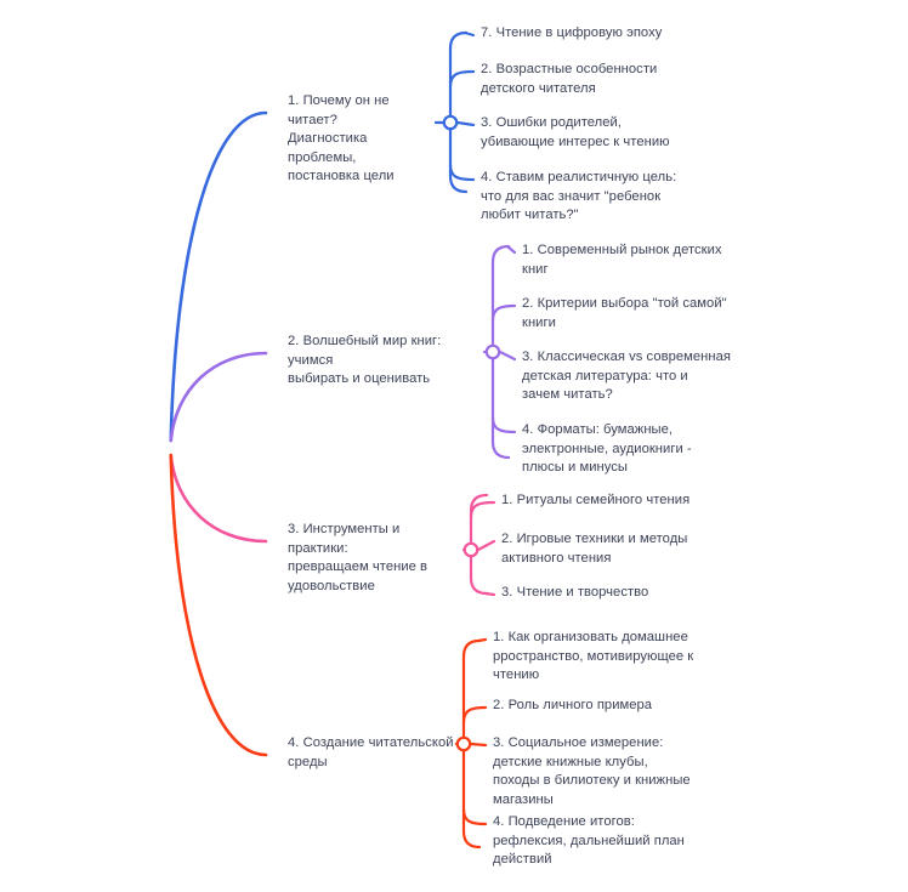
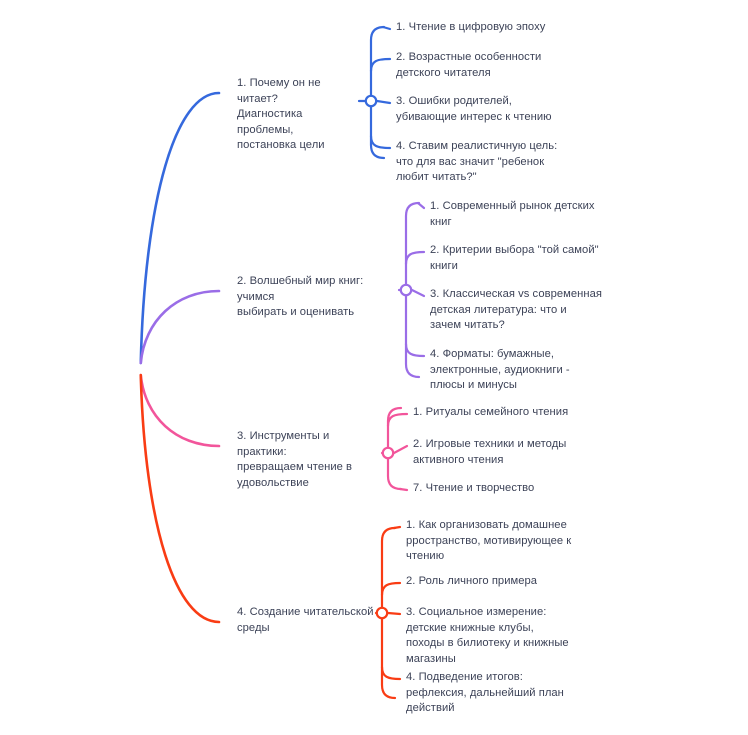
  1. Почему он не читает?
  Диагностика проблемы,
  постановка цели
- 7. Чтение в цифровую эпоху
+ 1. Чтение в цифровую эпоху
  2. Возрастные особенности
  детского читателя
  3. Ошибки родителей,
  убивающие интерес к чтению
  4. Ставим реалистичную цель:
  что для вас значит "ребенок
  любит читать?"
  2. Волшебный мир книг: учимся
  выбирать и оценивать
  1. Современный рынок детских
  книг
  2. Критерии выбора "той самой"
  книги
  3. Классическая vs современная
  детская литература: что и
  зачем читать?
  4. Форматы: бумажные,
  электронные, аудиокниги -
  плюсы и минусы
  3. Инструменты и практики:
  превращаем чтение в
  удовольствие
  1. Ритуалы семейного чтения
  2. Игровые техники и методы
  активного чтения
- 3. Чтение и творчество
+ 7. Чтение и творчество
  4. Создание читательской
  среды
  1. Как организовать домашнее
  pространство, мотивирующее к
  чтению
  2. Роль личного примера
  3. Социальное измерение:
  детские книжные клубы,
  походы в билиотеку и книжные
  магазины
  4. Подведение итогов:
  рефлексия, дальнейший план
  действий
